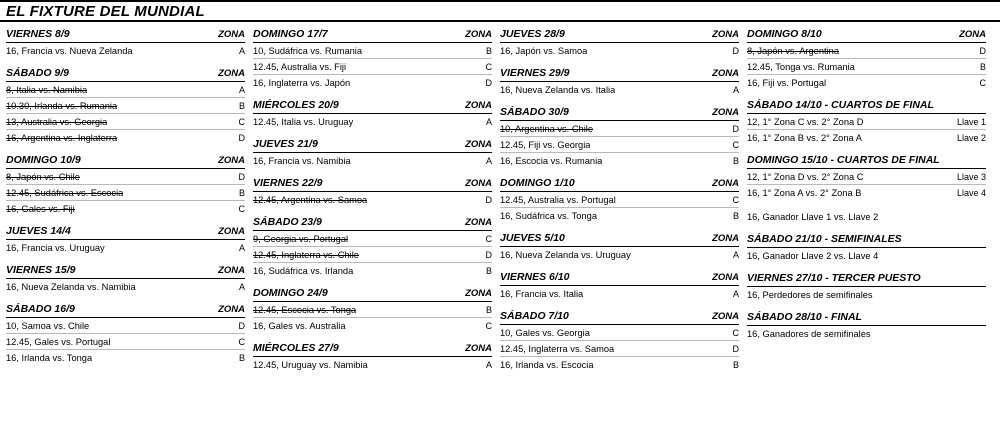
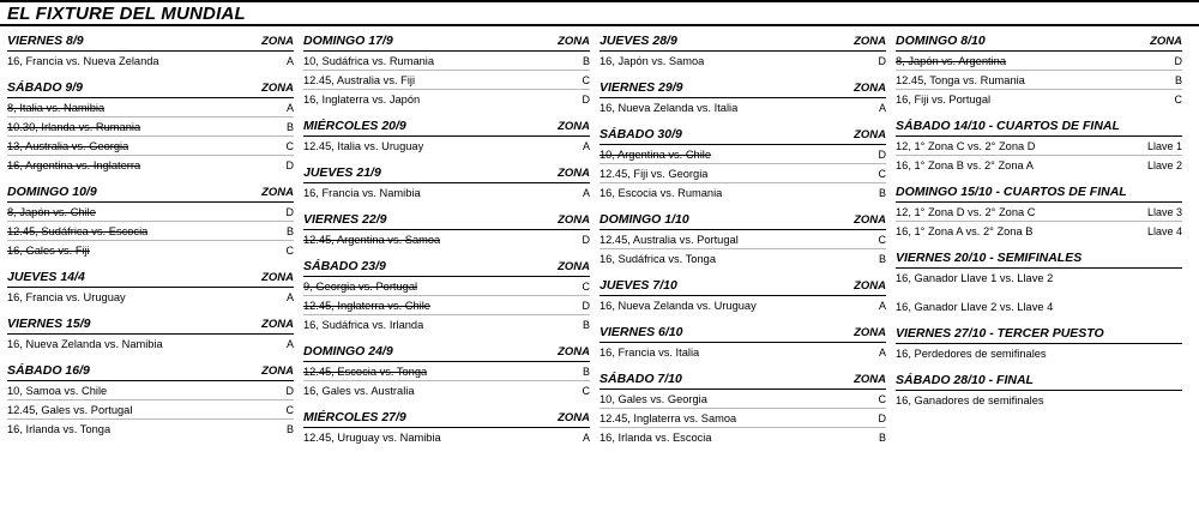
  EL FIXTURE DEL MUNDIAL
  VIERNES 8/9
  ZONA
  16, Francia vs. Nueva Zelanda
  A
  SÁBADO 9/9
  ZONA
  8, Italia vs. Namibia
  A
  10.30, Irlanda vs. Rumania
  B
  13, Australia vs. Georgia
  C
  16, Argentina vs. Inglaterra
  D
  DOMINGO 10/9
  ZONA
  8, Japón vs. Chile
  D
  12.45, Sudáfrica vs. Escocia
  B
  16, Gales vs. Fiji
  C
  JUEVES 14/4
  ZONA
  16, Francia vs. Uruguay
  A
  VIERNES 15/9
  ZONA
  16, Nueva Zelanda vs. Namibia
  A
  SÁBADO 16/9
  ZONA
  10, Samoa vs. Chile
  D
  12.45, Gales vs. Portugal
  C
  16, Irlanda vs. Tonga
  B
- DOMINGO 17/7
+ DOMINGO 17/9
  ZONA
  10, Sudáfrica vs. Rumania
  B
  12.45, Australia vs. Fiji
  C
  16, Inglaterra vs. Japón
  D
  MIÉRCOLES 20/9
  ZONA
  12.45, Italia vs. Uruguay
  A
  JUEVES 21/9
  ZONA
  16, Francia vs. Namibia
  A
  VIERNES 22/9
  ZONA
  12.45, Argentina vs. Samoa
  D
  SÁBADO 23/9
  ZONA
  9, Georgia vs. Portugal
  C
  12.45, Inglaterra vs. Chile
  D
  16, Sudáfrica vs. Irlanda
  B
  DOMINGO 24/9
  ZONA
  12.45, Escocia vs. Tonga
  B
  16, Gales vs. Australia
  C
  MIÉRCOLES 27/9
  ZONA
  12.45, Uruguay vs. Namibia
  A
  JUEVES 28/9
  ZONA
  16, Japón vs. Samoa
  D
  VIERNES 29/9
  ZONA
  16, Nueva Zelanda vs. Italia
  A
  SÁBADO 30/9
  ZONA
  10, Argentina vs. Chile
  D
  12.45, Fiji vs. Georgia
  C
  16, Escocia vs. Rumania
  B
  DOMINGO 1/10
  ZONA
  12.45, Australia vs. Portugal
  C
  16, Sudáfrica vs. Tonga
  B
- JUEVES 5/10
+ JUEVES 7/10
  ZONA
  16, Nueva Zelanda vs. Uruguay
  A
  VIERNES 6/10
  ZONA
  16, Francia vs. Italia
  A
  SÁBADO 7/10
  ZONA
  10, Gales vs. Georgia
  C
  12.45, Inglaterra vs. Samoa
  D
  16, Irlanda vs. Escocia
  B
  DOMINGO 8/10
  ZONA
  8, Japón vs. Argentina
  D
  12.45, Tonga vs. Rumania
  B
  16, Fiji vs. Portugal
  C
  SÁBADO 14/10 - CUARTOS DE FINAL
  12, 1° Zona C vs. 2° Zona D
  Llave 1
  16, 1° Zona B vs. 2° Zona A
  Llave 2
  DOMINGO 15/10 - CUARTOS DE FINAL
  12, 1° Zona D vs. 2° Zona C
  Llave 3
  16, 1° Zona A vs. 2° Zona B
  Llave 4
+ VIERNES 20/10 - SEMIFINALES
  16, Ganador Llave 1 vs. Llave 2
- SÁBADO 21/10 - SEMIFINALES
  16, Ganador Llave 2 vs. Llave 4
  VIERNES 27/10 - TERCER PUESTO
  16, Perdedores de semifinales
  SÁBADO 28/10 - FINAL
  16, Ganadores de semifinales
